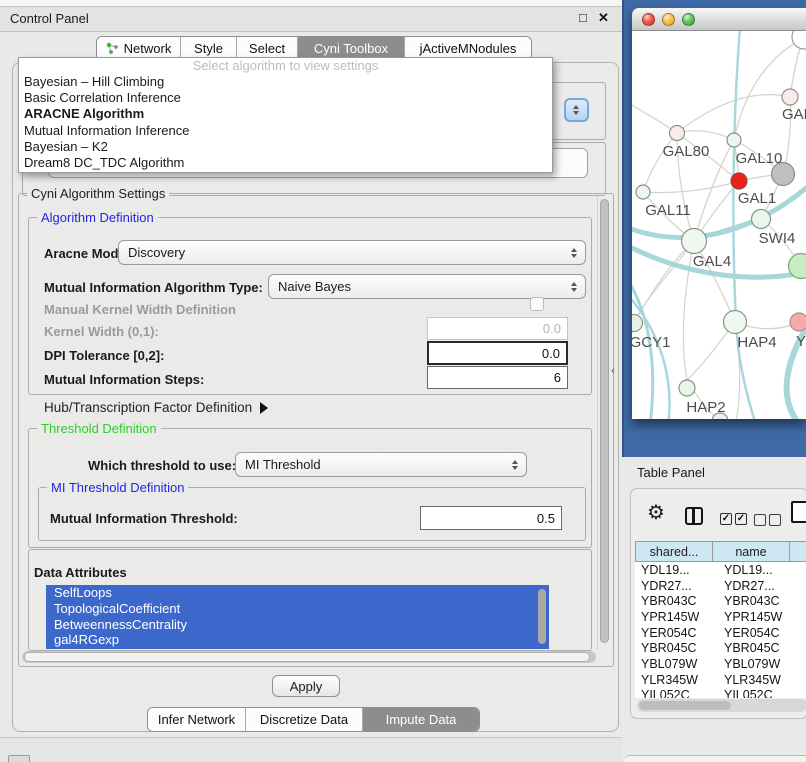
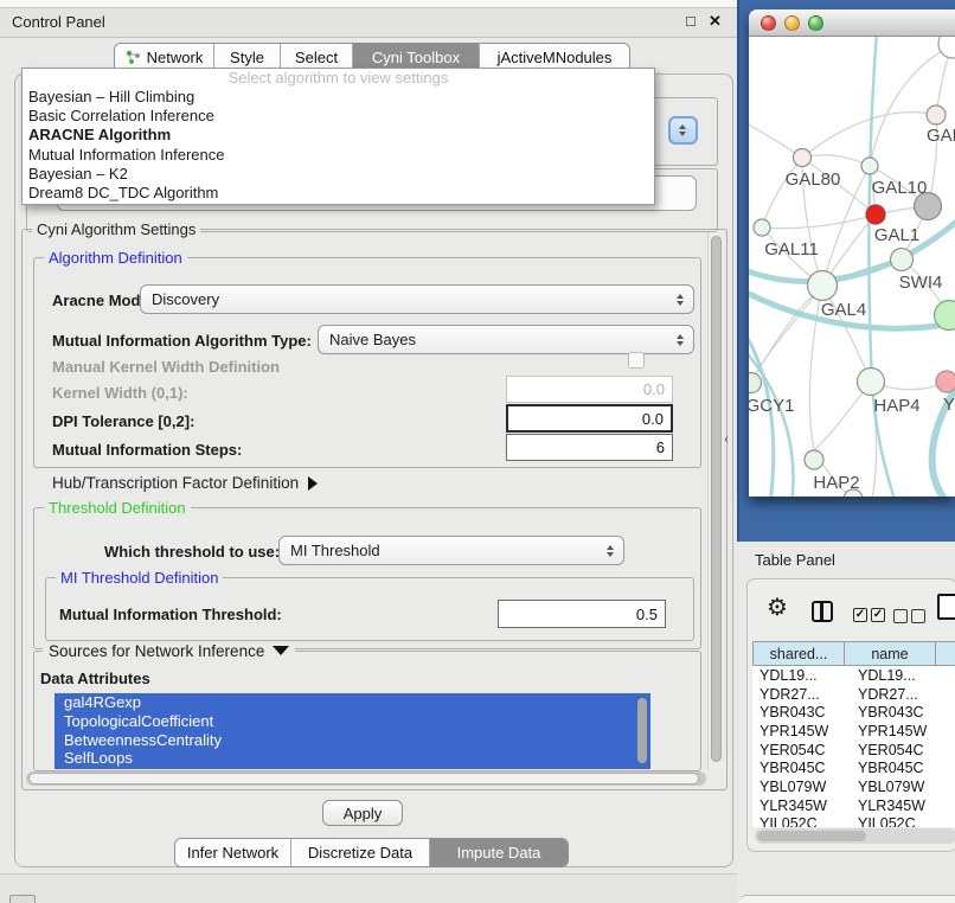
  Control Panel
  □
  ✕
  Network
  Style
  Select
  Cyni Toolbox
  jActiveMNodules
  Select algorithm to view settings
  Bayesian – Hill Climbing
  Basic Correlation Inference
  ARACNE Algorithm
  Mutual Information Inference
  Bayesian – K2
  Dream8 DC_TDC Algorithm
  Cyni Algorithm Settings
  Algorithm Definition
  Aracne Mod
  Discovery
  Mutual Information Algorithm Type:
  Naive Bayes
  Manual Kernel Width Definition
  Kernel Width (0,1):
  0.0
  DPI Tolerance [0,2]:
  0.0
  Mutual Information Steps:
  6
  Hub/Transcription Factor Definition
  Threshold Definition
  Which threshold to use:
  MI Threshold
  MI Threshold Definition
  Mutual Information Threshold:
  0.5
+ Sources for Network Inference
  Data Attributes
- SelfLoops
+ gal4RGexp
  TopologicalCoefficient
  BetweennessCentrality
- gal4RGexp
+ SelfLoops
  Apply
  Infer Network
  Discretize Data
  Impute Data
  ‹
  GAL80
  GAL10
  GAL1
  GAL11
  SWI4
  GAL4
  GCY1
  HAP4
  HAP2
  Y
  Table Panel
  ⚙
  ✓
  ✓
  shared...
  name
  YDL19...	YDL19...
  YDR27...	YDR27...
  YBR043C	YBR043C
  YPR145W	YPR145W
  YER054C	YER054C
  YBR045C	YBR045C
  YBL079W	YBL079W
  YLR345W	YLR345W
  YIL052C	YIL052C
